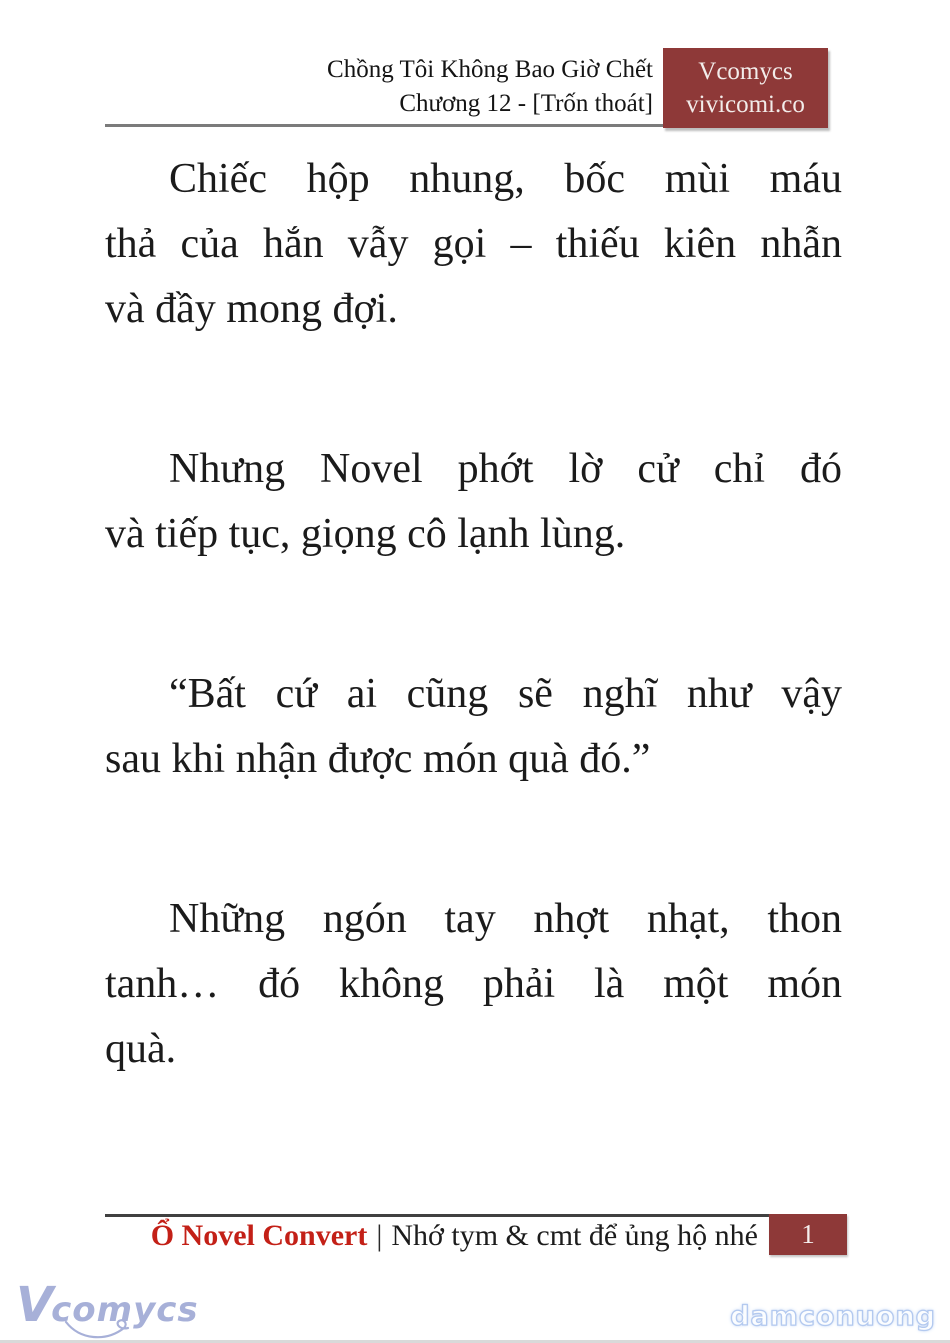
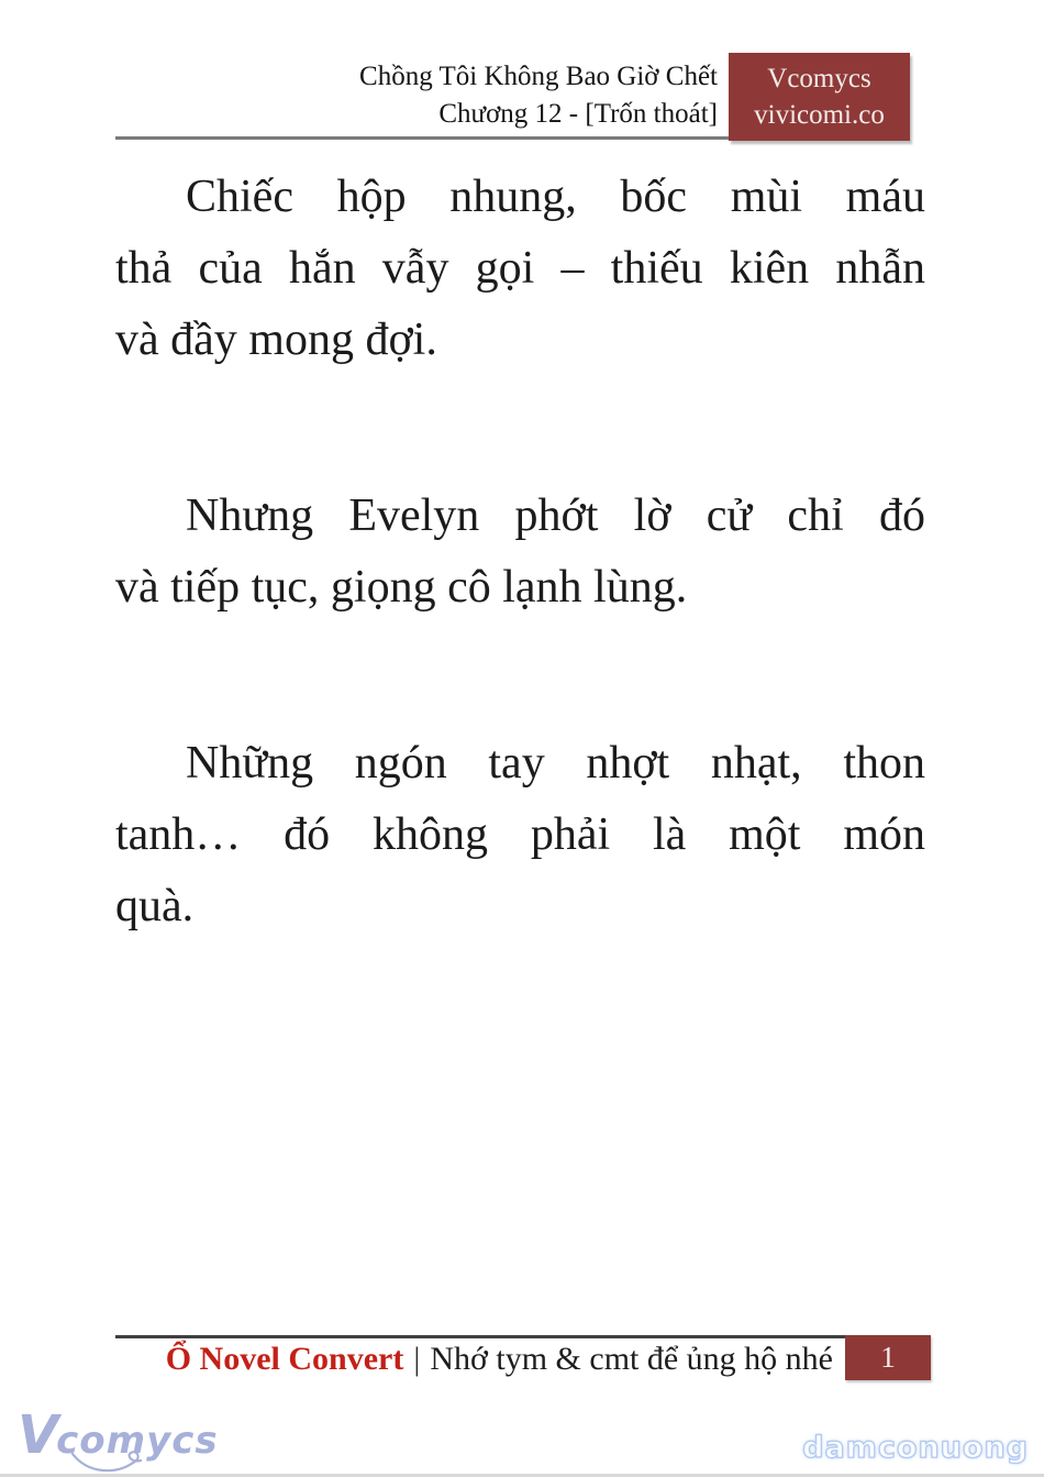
  Chồng Tôi Không Bao Giờ Chết
  Chương 12 - [Trốn thoát]
  Vcomycs
  vivicomi.co
  Chiếc hộp nhung, bốc mùi máu
  thả của hắn vẫy gọi – thiếu kiên nhẫn
  và đầy mong đợi.
- Nhưng Novel phớt lờ cử chỉ đó
+ Nhưng Evelyn phớt lờ cử chỉ đó
  và tiếp tục, giọng cô lạnh lùng.
- “Bất cứ ai cũng sẽ nghĩ như vậy
- sau khi nhận được món quà đó.”
  Những ngón tay nhợt nhạt, thon
  tanh… đó không phải là một món
  quà.
  Ổ Novel Convert | Nhớ tym & cmt để ủng hộ nhé
  1
  Vcomycs
  damconuong
